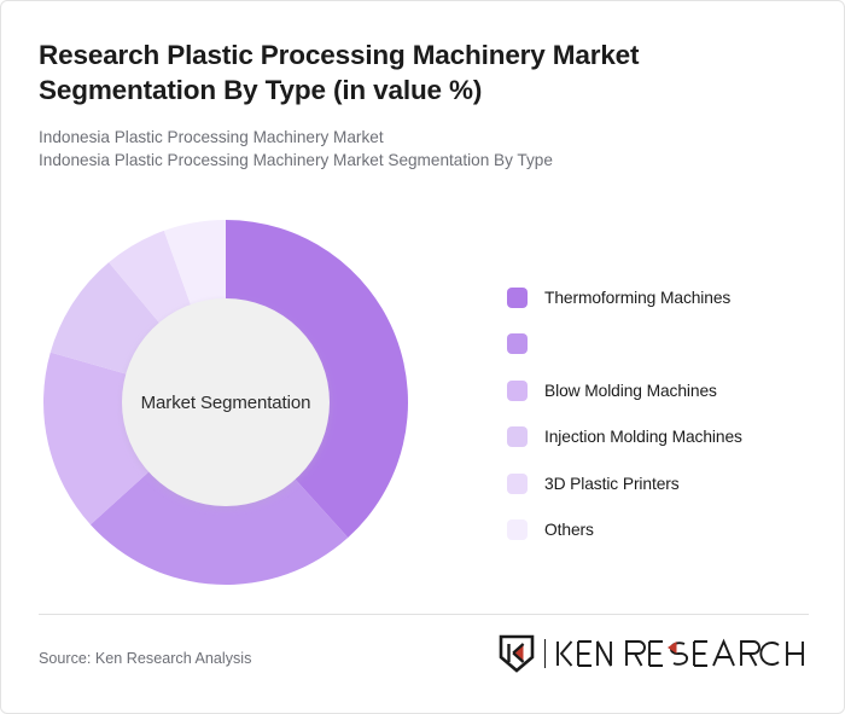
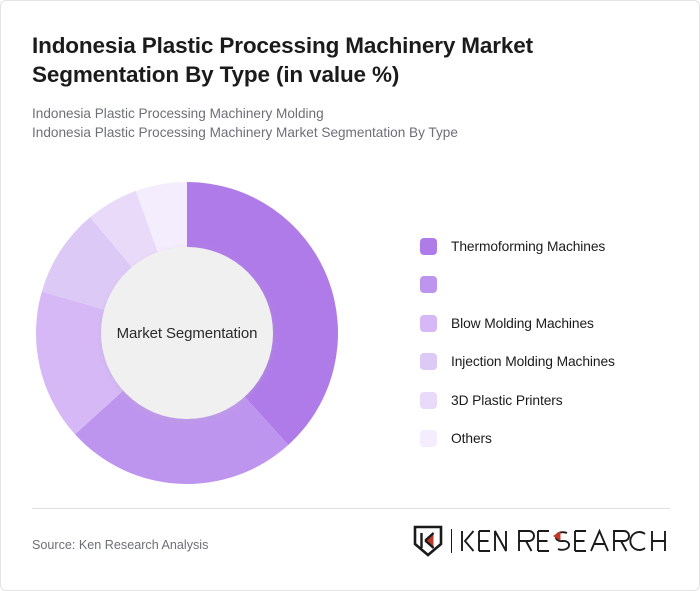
- Research Plastic Processing Machinery Market Segmentation By Type (in value %)
+ Indonesia Plastic Processing Machinery Market Segmentation By Type (in value %)
- Indonesia Plastic Processing Machinery Market
+ Indonesia Plastic Processing Machinery Molding
  Indonesia Plastic Processing Machinery Market Segmentation By Type
  Market Segmentation
  Thermoforming Machines
  Blow Molding Machines
  Injection Molding Machines
  3D Plastic Printers
  Others
  Source: Ken Research Analysis
